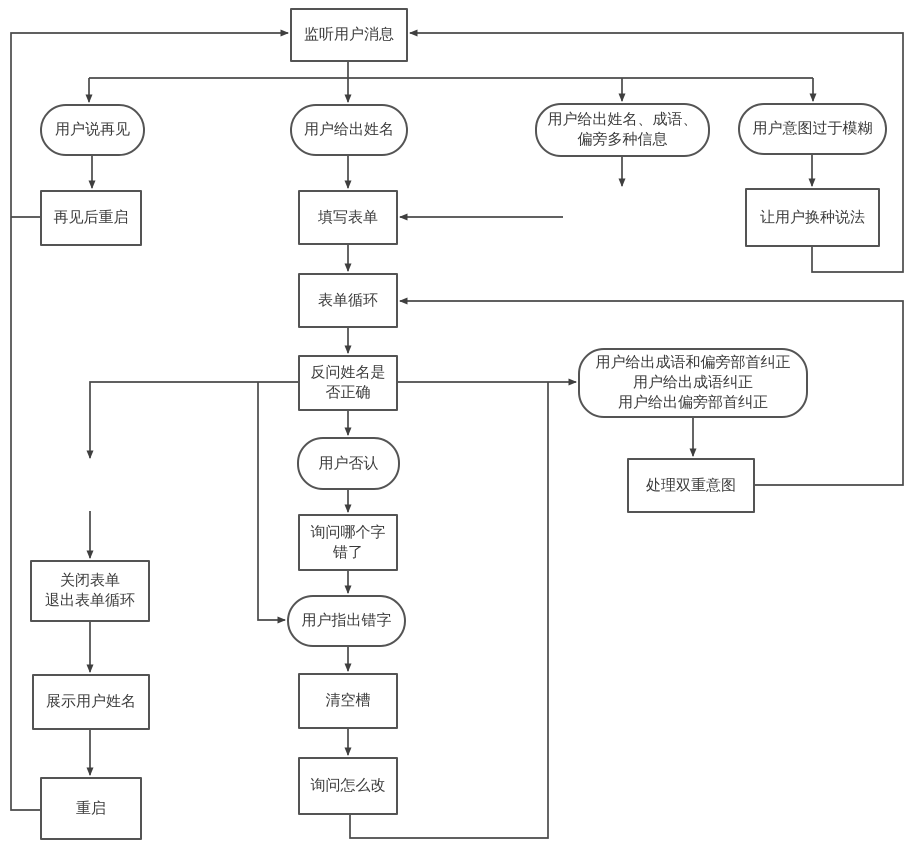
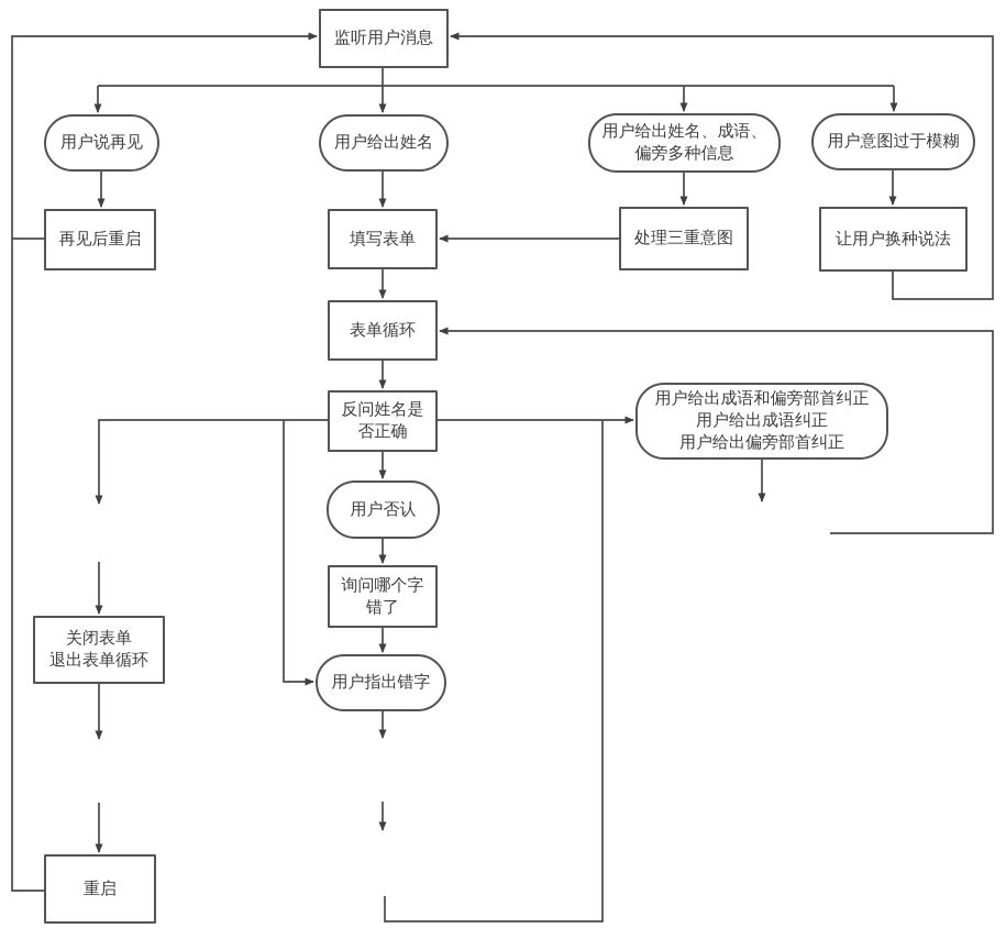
  监听用户消息
  用户说再见
  用户给出姓名
  用户给出姓名、成语、
  偏旁多种信息
  用户意图过于模糊
  再见后重启
  填写表单
+ 处理三重意图
  让用户换种说法
  表单循环
  反问姓名是
  否正确
  用户给出成语和偏旁部首纠正
  用户给出成语纠正
  用户给出偏旁部首纠正
- 处理双重意图
  用户否认
  询问哪个字
  错了
  关闭表单
  退出表单循环
  用户指出错字
- 清空槽
- 展示用户姓名
- 询问怎么改
  重启
